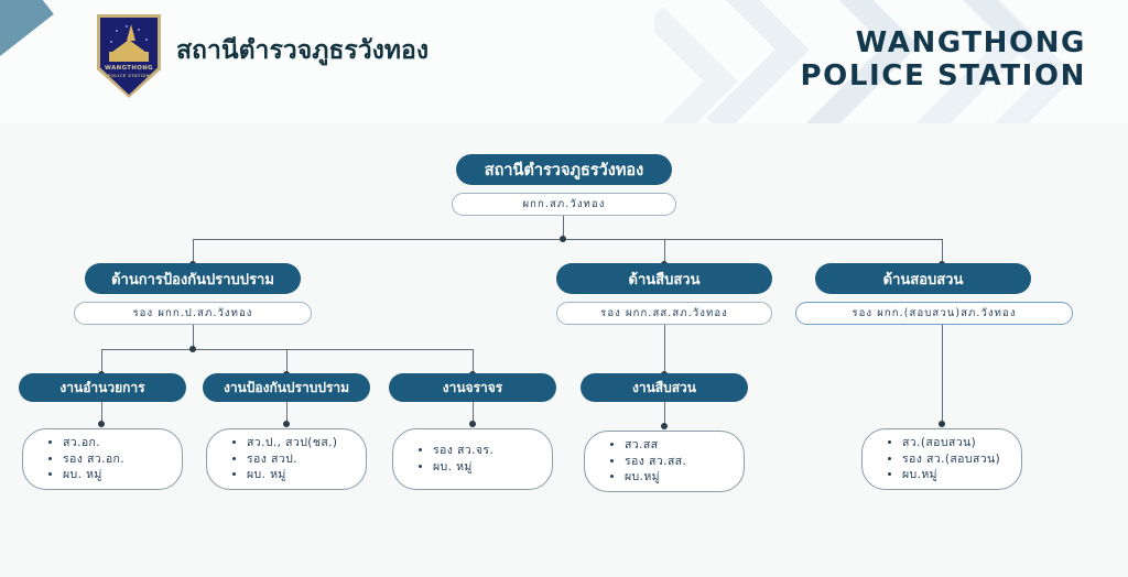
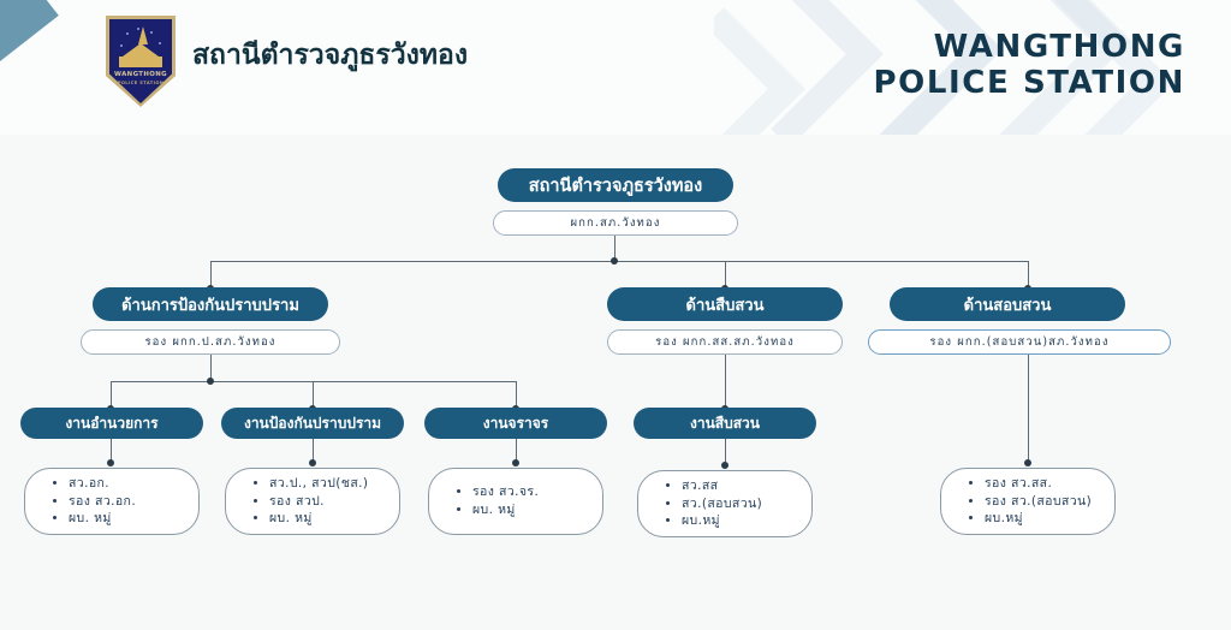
  สถานีตำรวจภูธรวังทอง
  WANGTHONG
  POLICE STATION
  สถานีตำรวจภูธรวังทอง
  ผกก.สภ.วังทอง
  ด้านการป้องกันปราบปราม
  รอง ผกก.ป.สภ.วังทอง
  งานอำนวยการ
  สว.อก.
  รอง สว.อก.
  ผบ. หมู่
  งานป้องกันปราบปราม
  สว.ป., สวป(ชส.)
  รอง สวป.
  ผบ. หมู่
  งานจราจร
  รอง สว.จร.
  ผบ. หมู่
  ด้านสืบสวน
  รอง ผกก.สส.สภ.วังทอง
  งานสืบสวน
  สว.สส
- รอง สว.สส.
+ สว.(สอบสวน)
  ผบ.หมู่
  ด้านสอบสวน
  รอง ผกก.(สอบสวน)สภ.วังทอง
- สว.(สอบสวน)
+ รอง สว.สส.
  รอง สว.(สอบสวน)
  ผบ.หมู่
